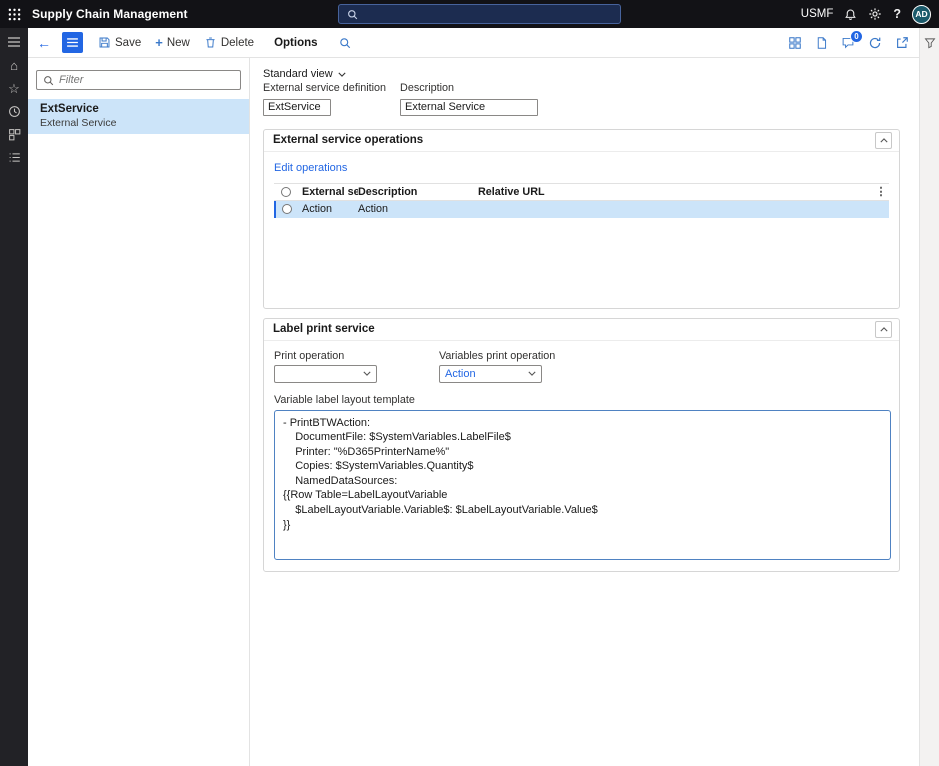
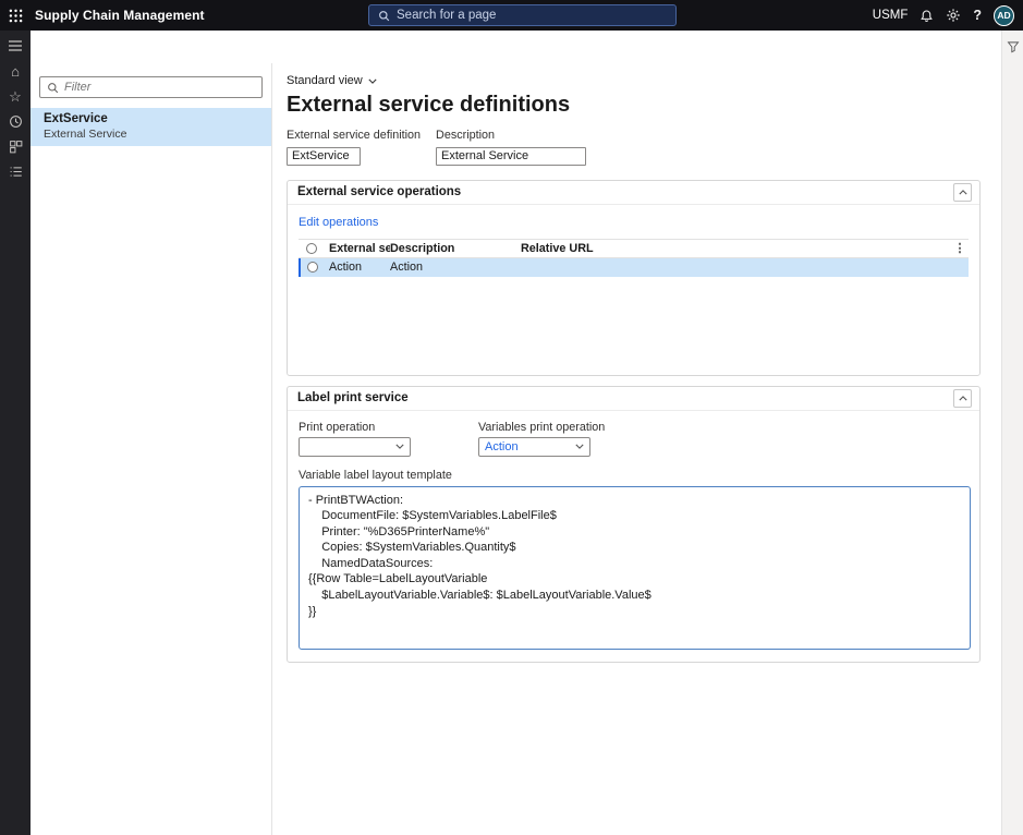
  Supply Chain Management
+ Search for a page
  USMF
  ?
  AD
- ←
- Save
- +
- New
- Delete
- Options
- 0
  ⌂
  ☆
  Filter
  ExtService
  External Service
  Standard view
+ External service definitions
  External service definition
  ExtService
  Description
  External Service
  External service operations
  Edit operations
  External se
  Description
  Relative URL
  ⋮
  Action
  Action
  Label print service
  Print operation
  Variables print operation
  Action
  Variable label layout template
  - PrintBTWAction:
  DocumentFile: $SystemVariables.LabelFile$
  Printer: "%D365PrinterName%"
  Copies: $SystemVariables.Quantity$
  NamedDataSources:
  {{Row Table=LabelLayoutVariable
  $LabelLayoutVariable.Variable$: $LabelLayoutVariable.Value$
  }}
